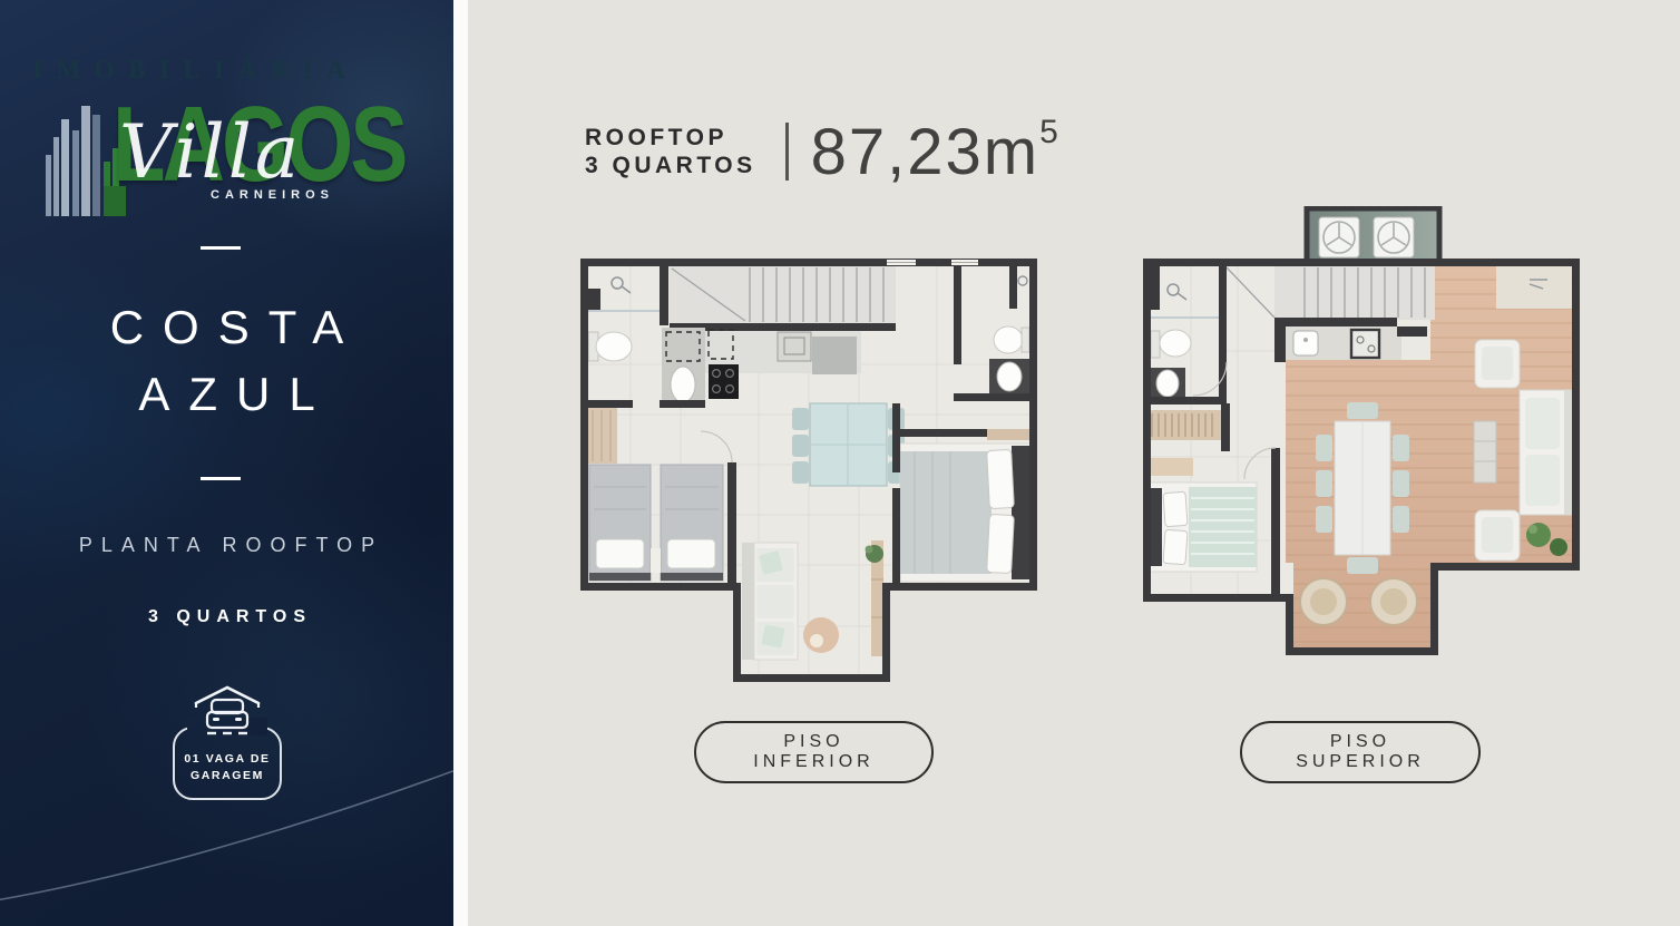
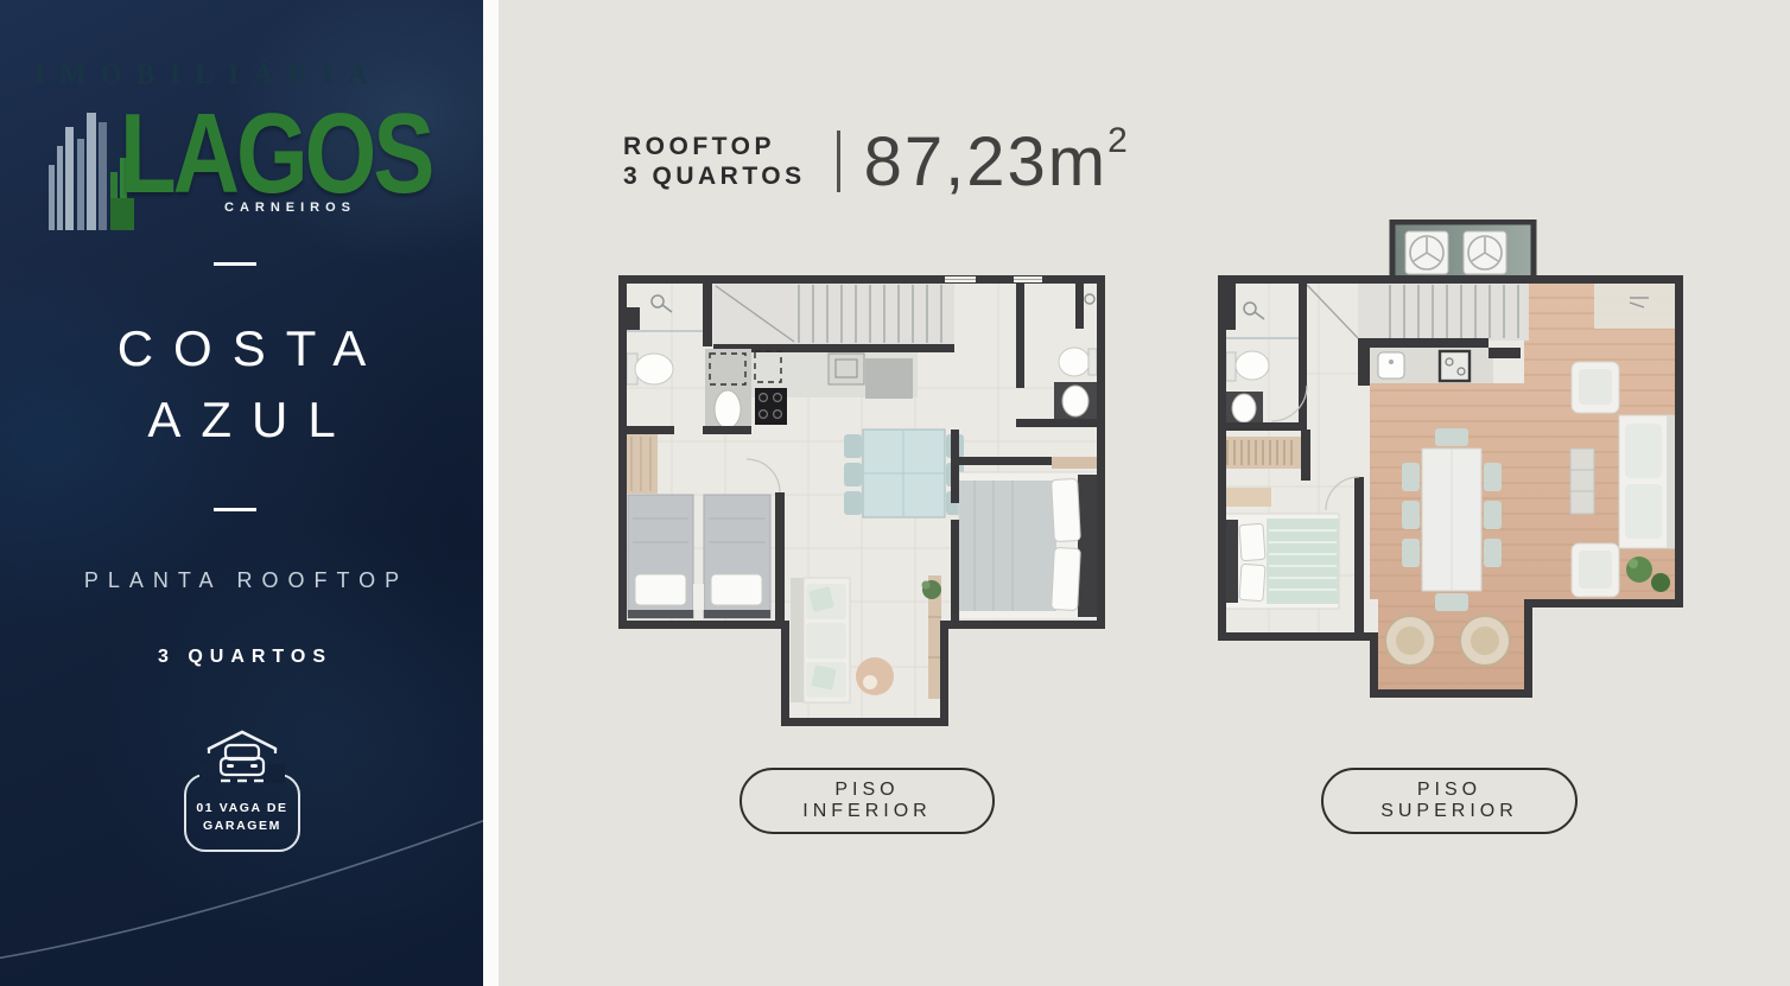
  LAGOS
- Villa
  CARNEIROS
  COSTA
  AZUL
  PLANTA ROOFTOP
  3 QUARTOS
  01 VAGA DE
  GARAGEM
  ROOFTOP
  3 QUARTOS
- 87,23m5
+ 87,23m2
  PISO INFERIOR
  PISO SUPERIOR
